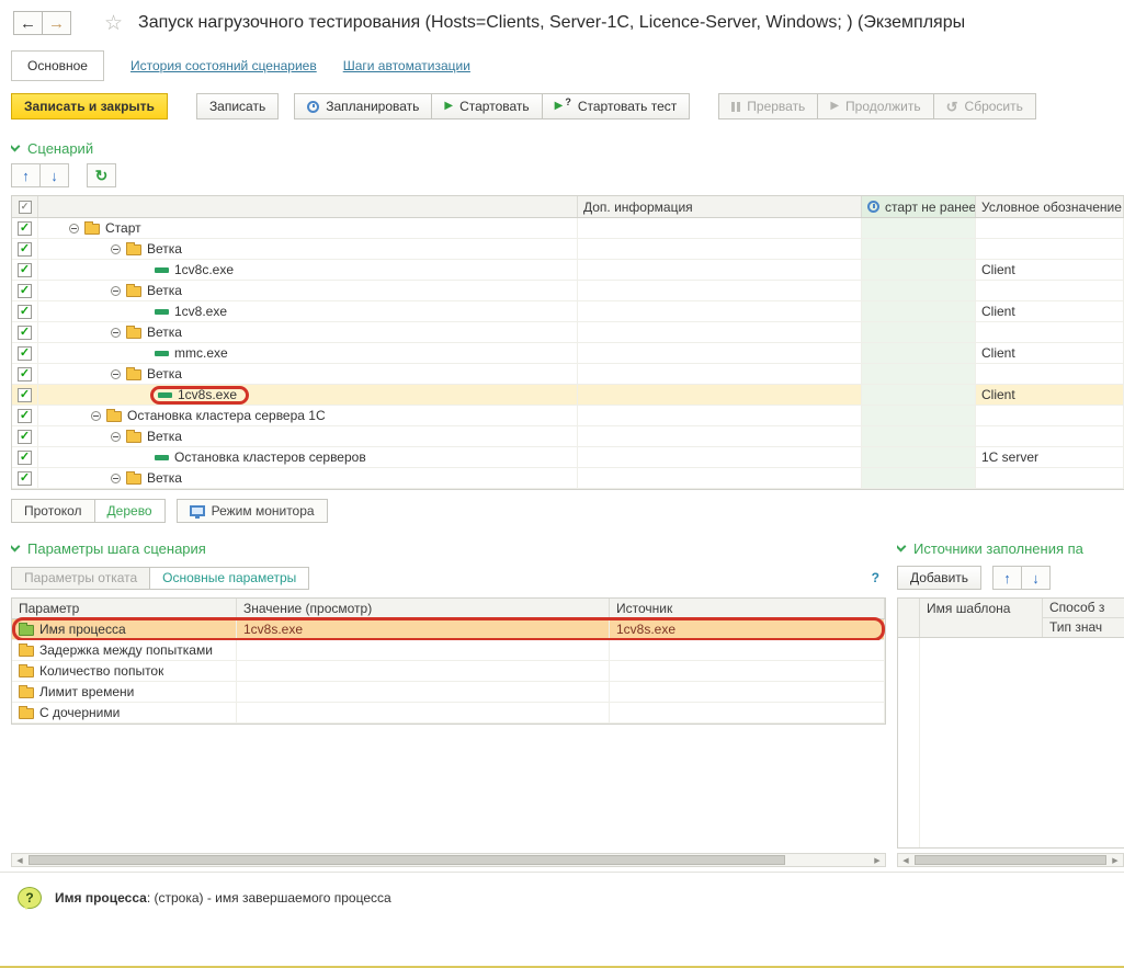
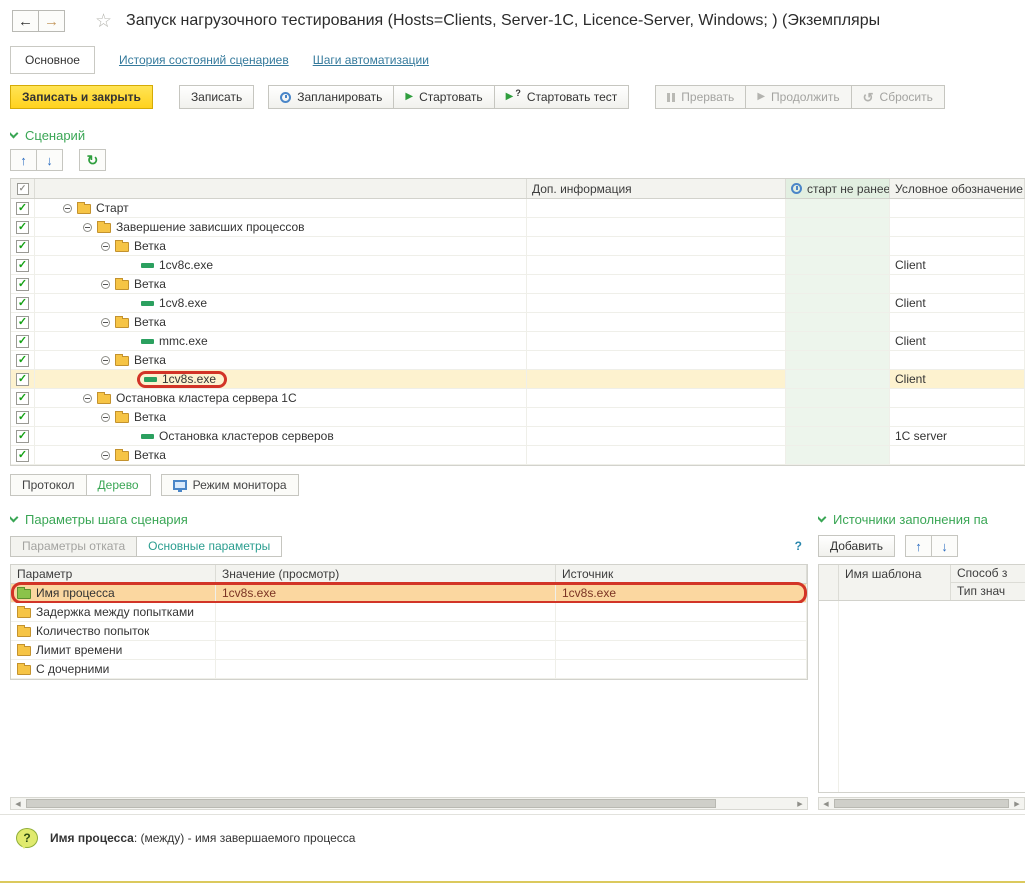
  ←
  →
  ☆
  Запуск нагрузочного тестирования (Hosts=Clients, Server-1C, Licence-Server, Windows; ) (Экземпляры
  Основное
  История состояний сценариев
  Шаги автоматизации
  Записать и закрыть
  Записать
  Запланировать
  ▶
  Стартовать
  ▶
  ?
  Стартовать тест
  Прервать
  ▶
  Продолжить
  ↺
  Сбросить
  Сценарий
  ↑
  ↓
  ↻
  Доп. информация
  старт не ранее
  Условное обозначение
  Старт
+ Завершение зависших процессов
  Ветка
  1cv8c.exe
  Client
  Ветка
  1cv8.exe
  Client
  Ветка
  mmc.exe
  Client
  Ветка
  1cv8s.exe
  Client
  Остановка кластера сервера 1С
  Ветка
  Остановка кластеров серверов
  1C server
  Ветка
  Протокол
  Дерево
  Режим монитора
  Параметры шага сценария
  Параметры отката
  Основные параметры
  ?
  Параметр
  Значение (просмотр)
  Источник
  Имя процесса
  1cv8s.exe
  1cv8s.exe
  Задержка между попытками
  Количество попыток
  Лимит времени
  С дочерними
  Источники заполнения па
  Добавить
  ↑
  ↓
  Имя шаблона
  Способ з
  Тип знач
- Имя процесса: (строка) - имя завершаемого процесса
+ Имя процесса: (между) - имя завершаемого процесса
